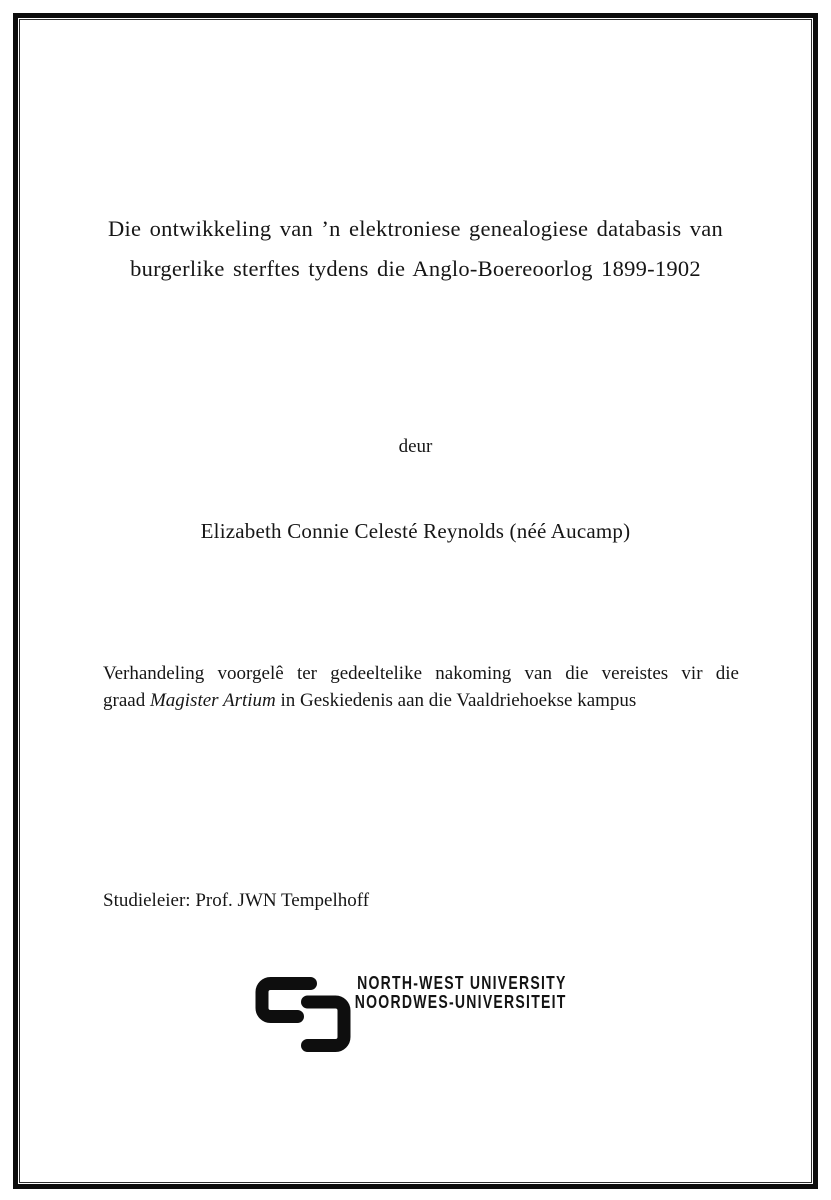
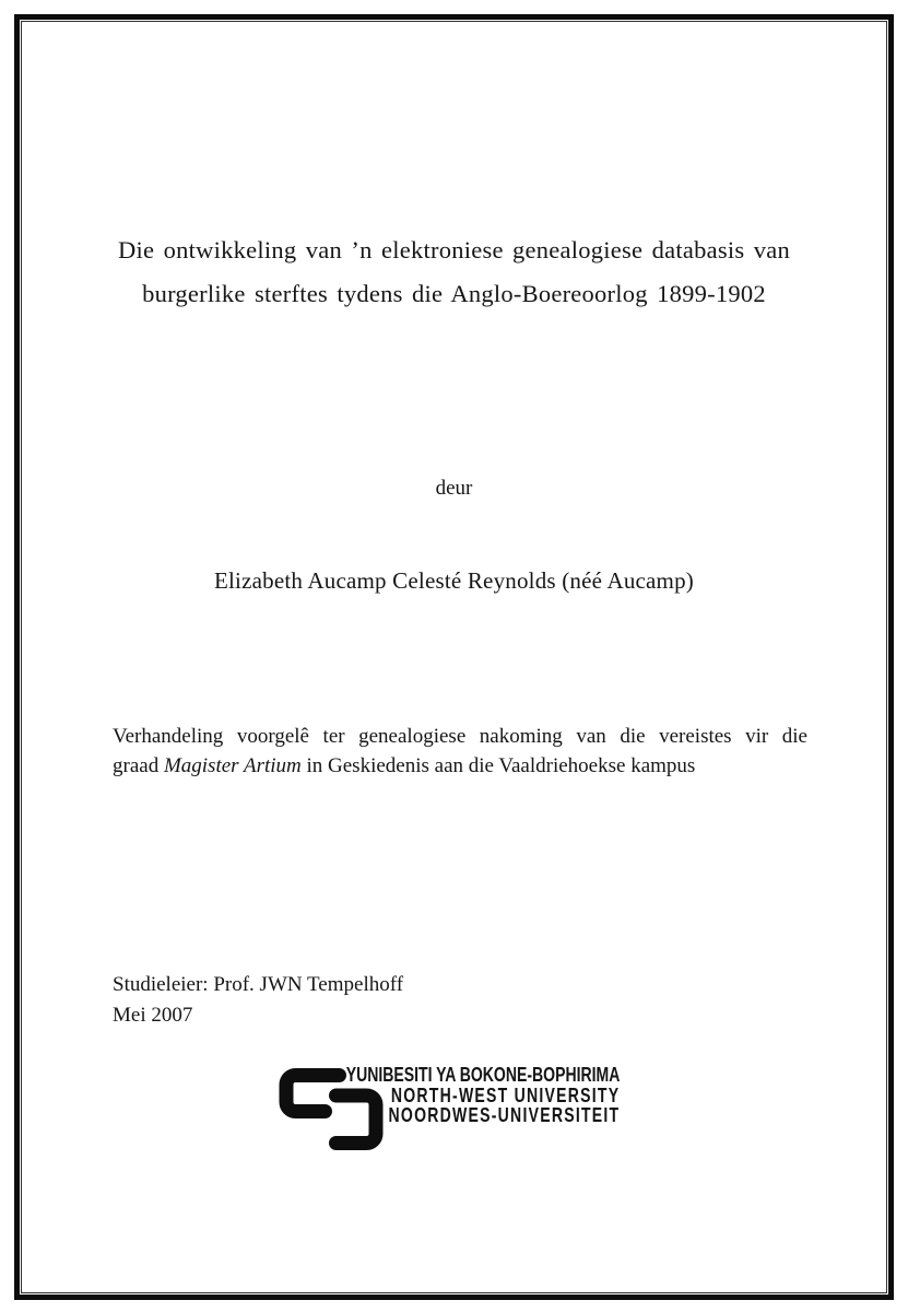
  Die ontwikkeling van ’n elektroniese genealogiese databasis van
  burgerlike sterftes tydens die Anglo-Boereoorlog 1899-1902
  deur
- Elizabeth Connie Celesté Reynolds (néé Aucamp)
+ Elizabeth Aucamp Celesté Reynolds (néé Aucamp)
- Verhandeling voorgelê ter gedeeltelike nakoming van die vereistes vir die
+ Verhandeling voorgelê ter genealogiese nakoming van die vereistes vir die
  graad Magister Artium in Geskiedenis aan die Vaaldriehoekse kampus
  Studieleier: Prof. JWN Tempelhoff
+ Mei 2007
+ YUNIBESITI YA BOKONE-BOPHIRIMA
  NORTH-WEST UNIVERSITY
  NOORDWES-UNIVERSITEIT
